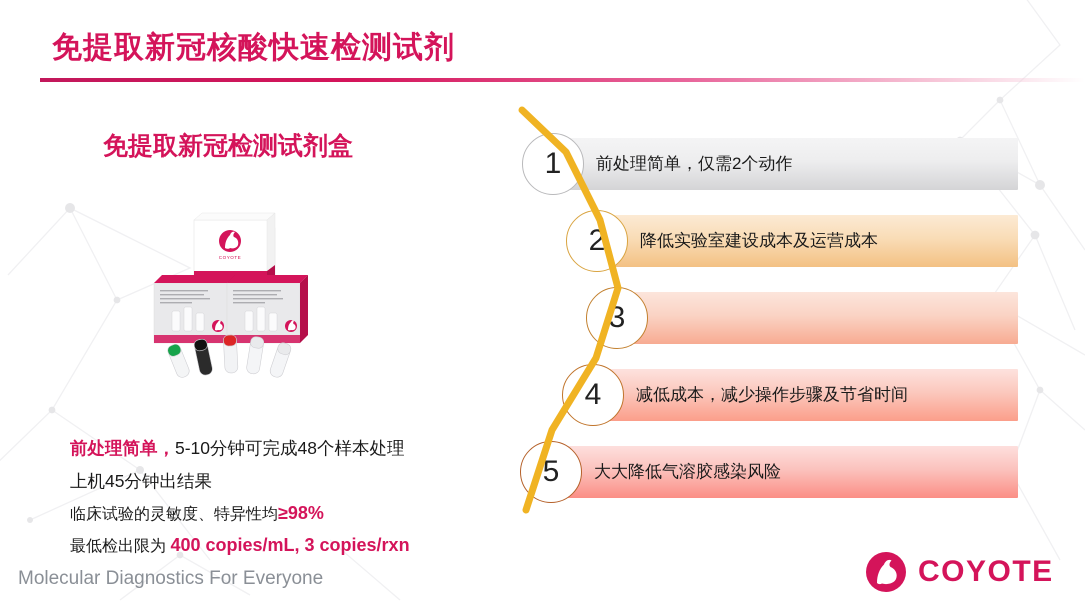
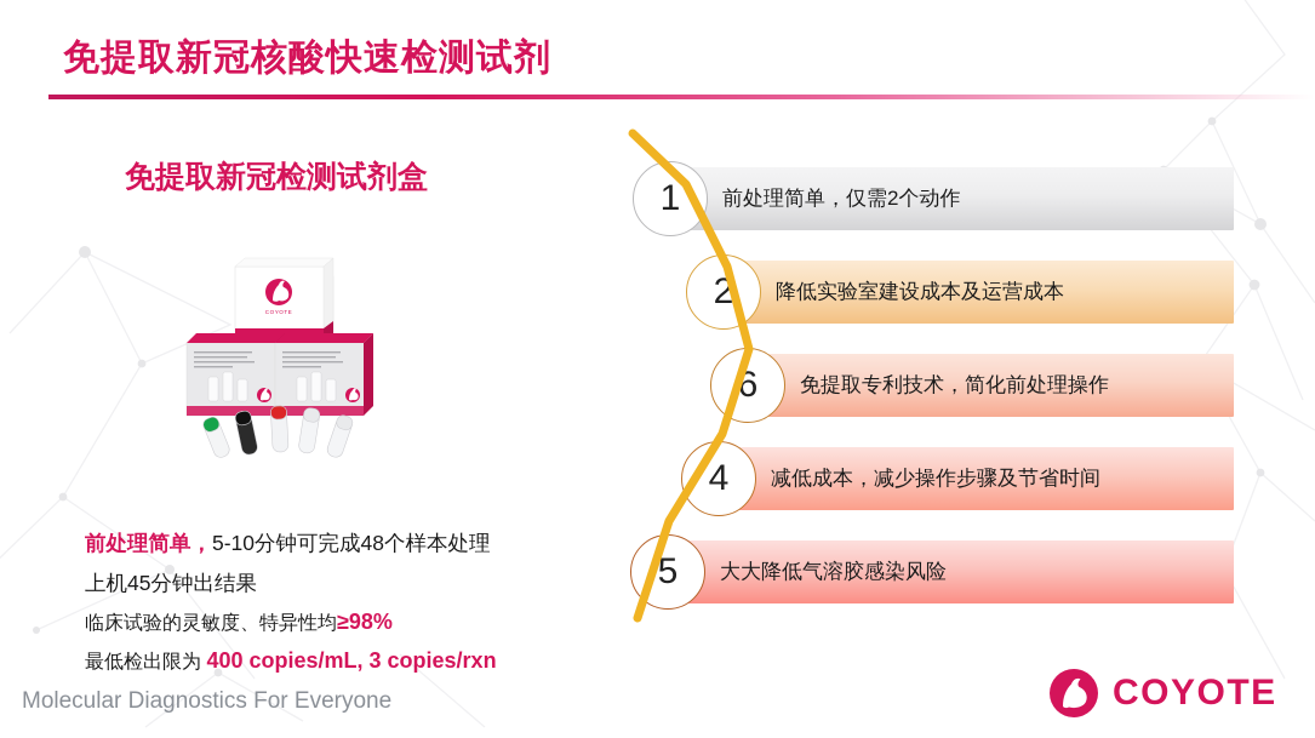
  免提取新冠核酸快速检测试剂
  免提取新冠检测试剂盒
  前处理简单，5-10分钟可完成48个样本处理
  上机45分钟出结果
  临床试验的灵敏度、特异性均≥98%
  最低检出限为 400 copies/mL, 3 copies/rxn
  1
  前处理简单，仅需2个动作
  2
  降低实验室建设成本及运营成本
- 3
+ 6
+ 免提取专利技术，简化前处理操作
  4
  减低成本，减少操作步骤及节省时间
  5
  大大降低气溶胶感染风险
  Molecular Diagnostics For Everyone
  COYOTE
